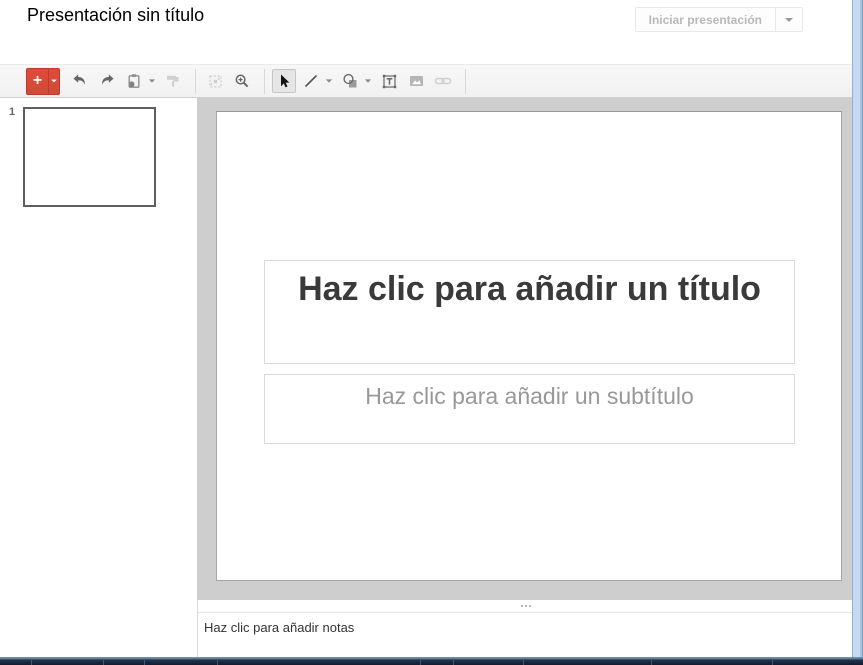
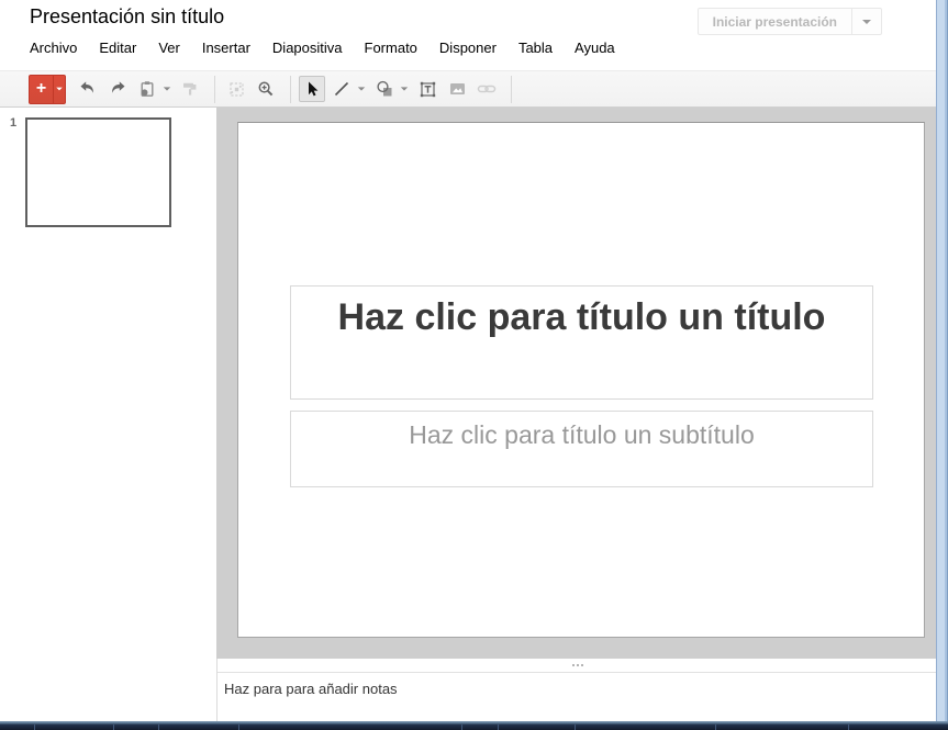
  Presentación sin título
  Iniciar presentación
+ Archivo
+ Editar
+ Ver
+ Insertar
+ Diapositiva
+ Formato
+ Disponer
+ Tabla
+ Ayuda
  +
  1
- Haz clic para añadir un título
+ Haz clic para título un título
- Haz clic para añadir un subtítulo
+ Haz clic para título un subtítulo
- Haz clic para añadir notas
+ Haz para para añadir notas
